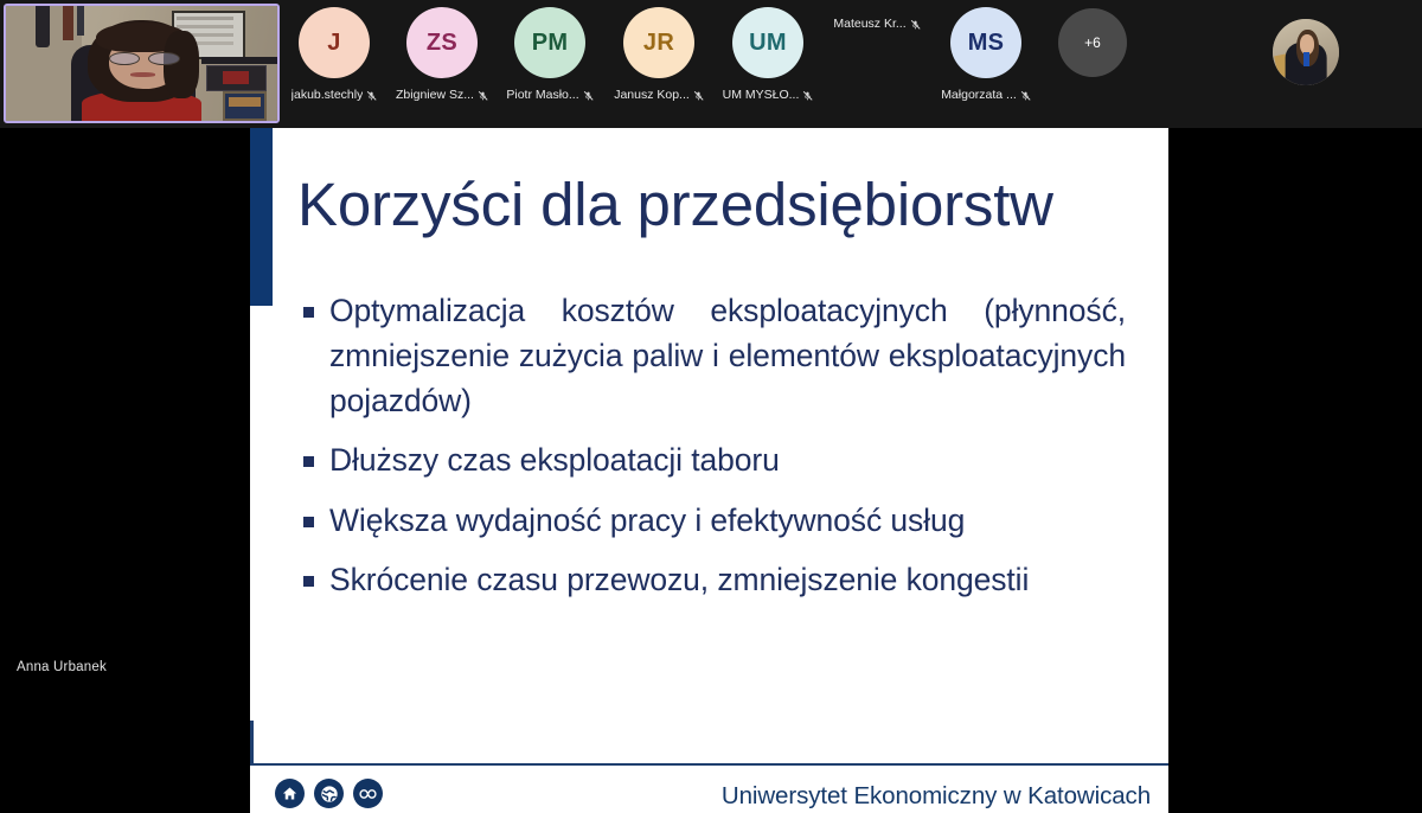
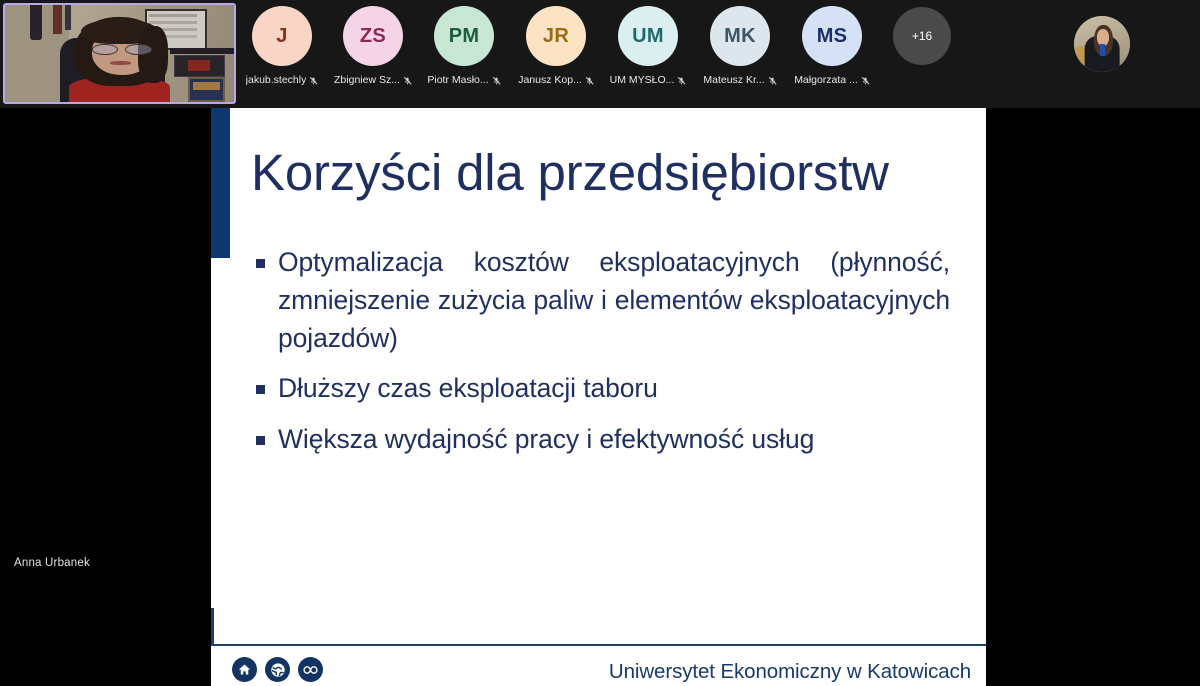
  J
  jakub.stechly
  ZS
  Zbigniew Sz...
  PM
  Piotr Masło...
  JR
  Janusz Kop...
  UM
  UM MYSŁO...
+ MK
  Mateusz Kr...
  MS
  Małgorzata ...
- +6
+ +16
  Korzyści dla przedsiębiorstw
  Optymalizacja kosztów eksploatacyjnych (płynność, zmniejszenie zużycia paliw i elementów eksploatacyjnych pojazdów)
  Dłuższy czas eksploatacji taboru
  Większa wydajność pracy i efektywność usług
- Skrócenie czasu przewozu, zmniejszenie kongestii
  Uniwersytet Ekonomiczny w Katowicach
  Anna Urbanek
